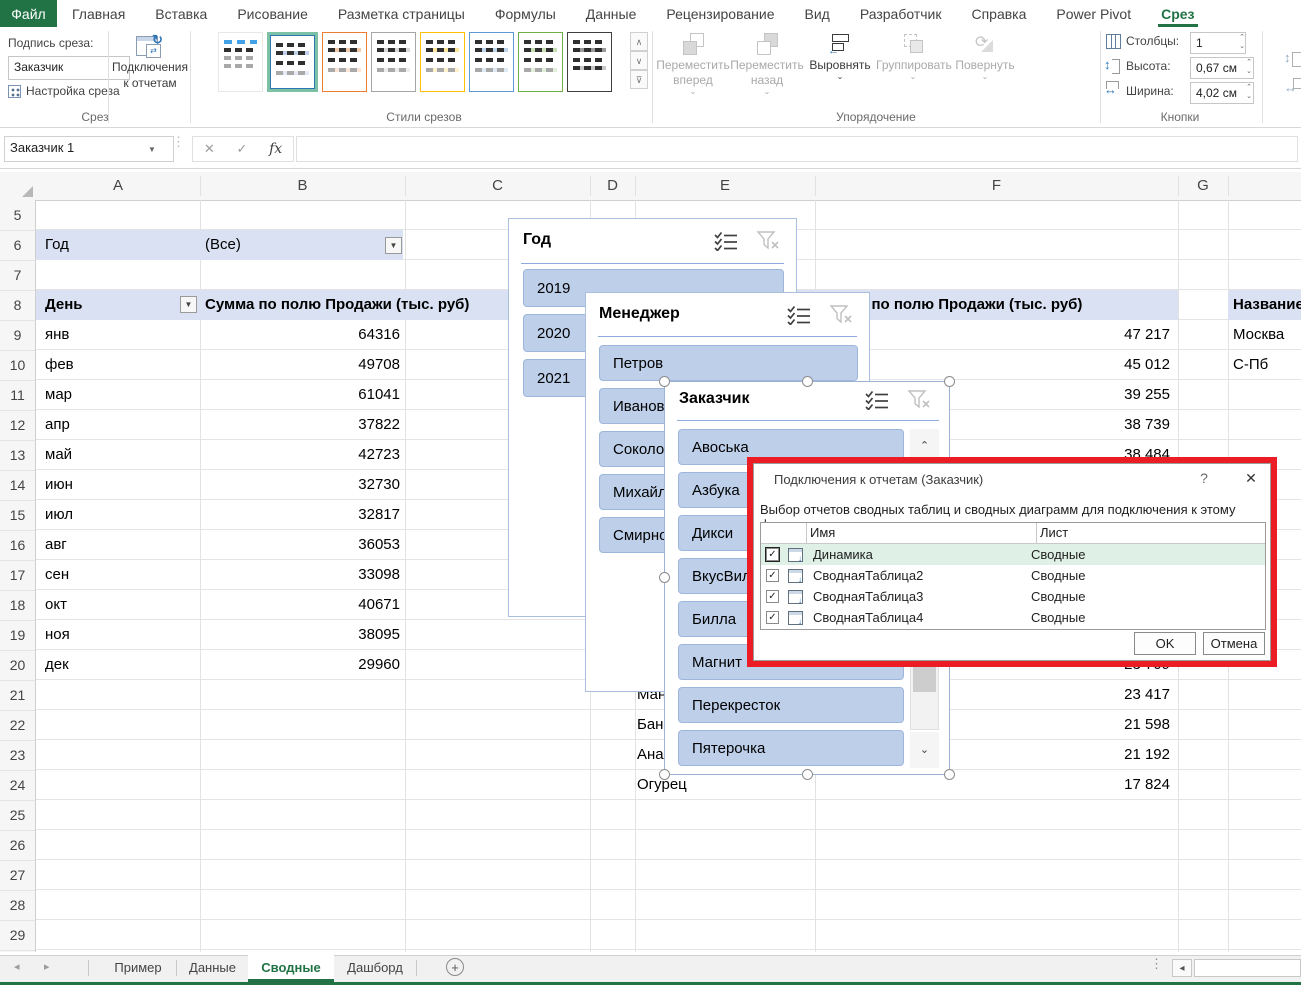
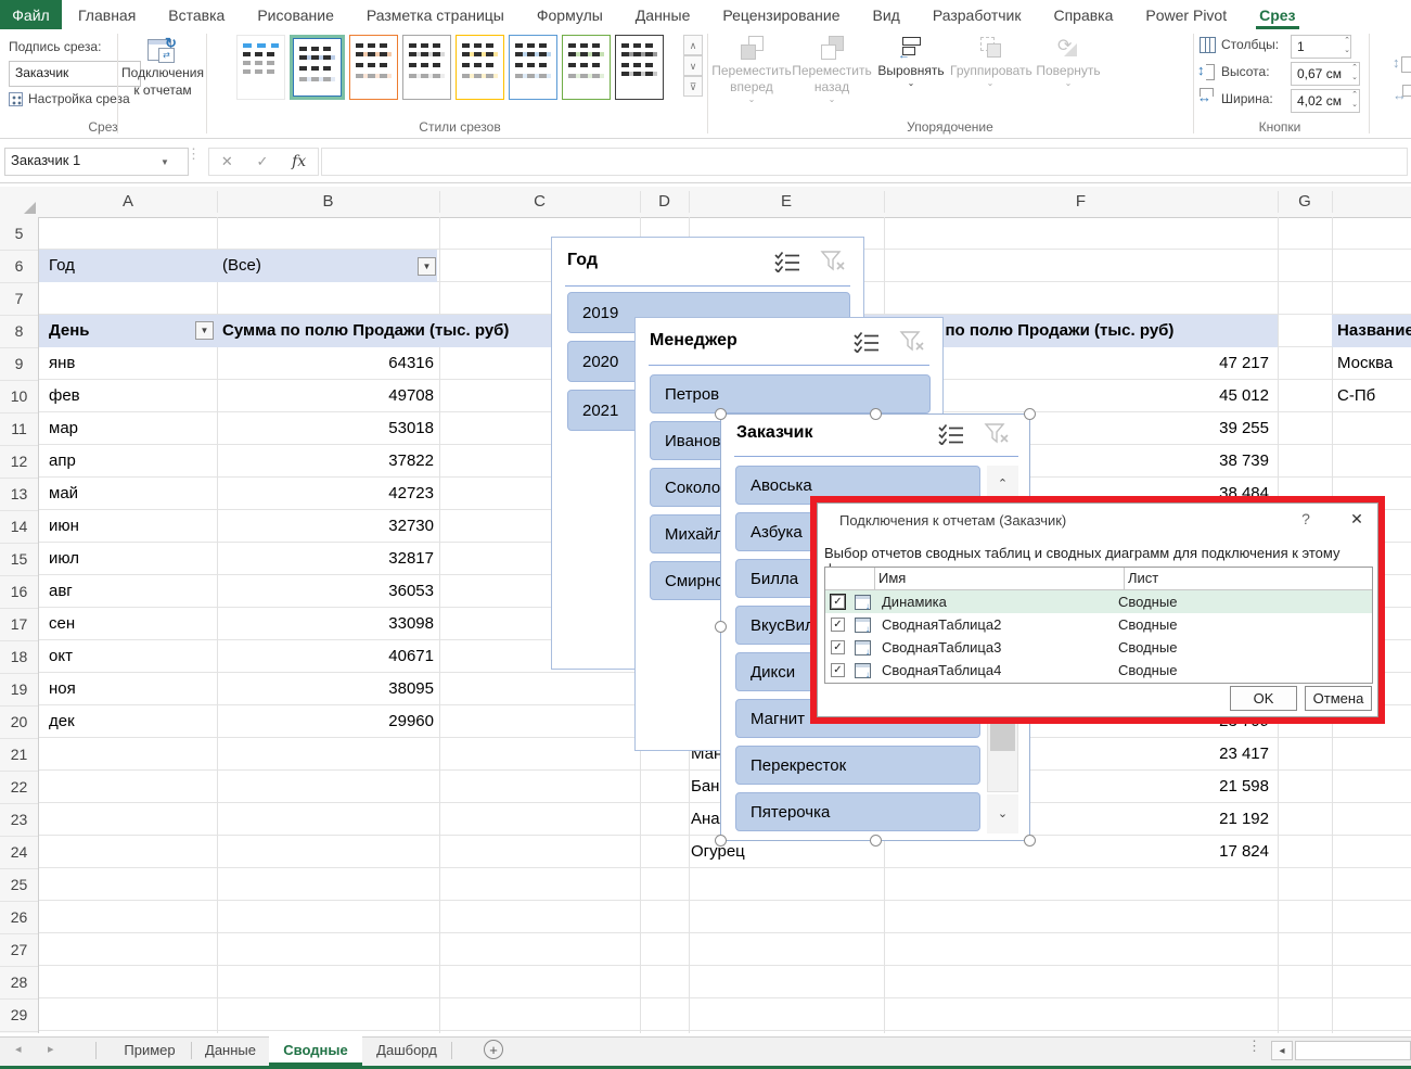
  Файл
  Главная
  Вставка
  Рисование
  Разметка страницы
  Формулы
  Данные
  Рецензирование
  Вид
  Разработчик
  Справка
  Power Pivot
  Срез
  Подпись среза:
  Заказчик
  Настройка среза
  ↻
  ⇄
  Подключения
  к отчетам
  Срез
  ∧
  ∨
  ⊽
  Стили срезов
  Переместить
  вперед
  ⌄
  Переместить
  назад
  ⌄
  ←
  Выровнять
  ⌄
  Группировать
  ⌄
  ⟳
  Повернуть
  ⌄
  Упорядочение
  Столбцы:
  1
  ↕
  Высота:
  0,67 см
  ↔
  Ширина:
  4,02 см
  Кнопки
  ↕
  ↔
  Заказчик 1
  ▼
  ⋮
  ✕
  ✓
  fx
  A
  B
  C
  D
  E
  F
  G
  5
  6
  7
  8
  9
  10
  11
  12
  13
  14
  15
  16
  17
  18
  19
  20
  21
  22
  23
  24
  25
  26
  27
  28
  29
  Год
  (Все)
  ▼
  День
  ▼
  Сумма по полю Продажи (тыс. руб)
  янв
  фев
  мар
  апр
  май
  июн
  июл
  авг
  сен
  окт
  ноя
  дек
  64316
  49708
- 61041
+ 53018
  37822
  42723
  32730
  32817
  36053
  33098
  40671
  38095
  29960
  по полю Продажи (тыс. руб)
  47 217
  45 012
  39 255
  38 739
  38 484
  23 709
  Огурец
  23 417
  21 598
  21 192
  17 824
  Название
  Москва
  С-Пб
  Год
  2019
  2020
  2021
  Менеджер
  Петров
  Иванов
  Соколо
  Михайл
  Смирн
  Заказчик
  Авоська
  Азбука
- Дикси
+ Билла
  ВкусВил
- Билла
+ Дикси
  Магнит
  Перекресток
  Пятерочка
  ⌃
  ⌄
  Подключения к отчетам (Заказчик)
  ?
  ✕
  Выбор отчетов сводных таблиц и сводных диаграмм для подключения к этому
  Имя
  Лист
  ✓
  Динамика
  Сводные
  ✓
  СводнаяТаблица2
  Сводные
  ✓
  СводнаяТаблица3
  Сводные
  ✓
  СводнаяТаблица4
  Сводные
  OK
  Отмена
  ◂
  ▸
  Пример
  Данные
  Сводные
  Дашборд
  +
  ⋮
  ◂
